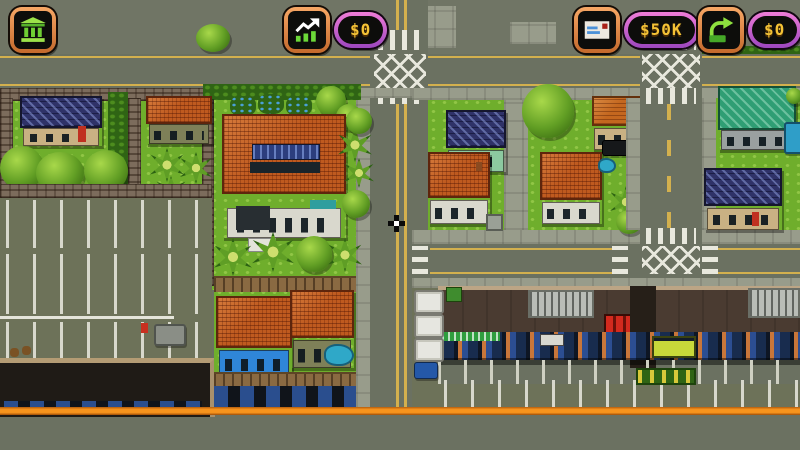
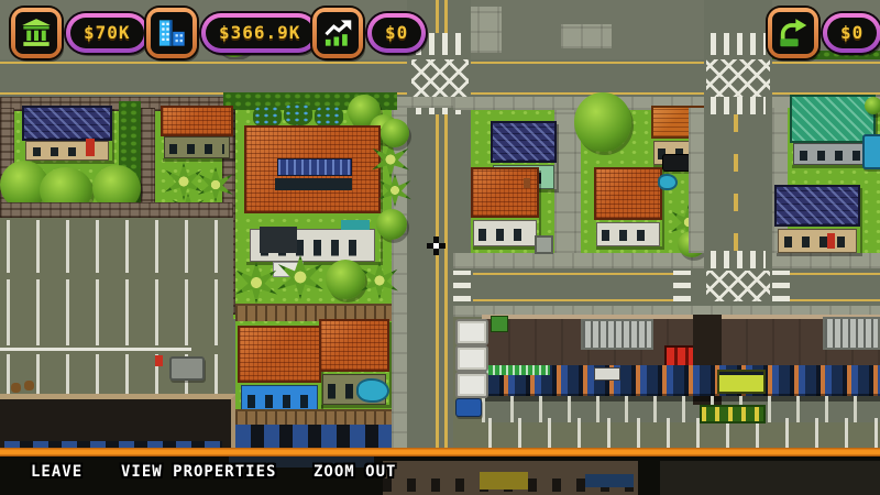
+ $70K
+ $366.9K
  $0
- $50K
  $0
+ LEAVE
+ VIEW PROPERTIES
+ ZOOM OUT
